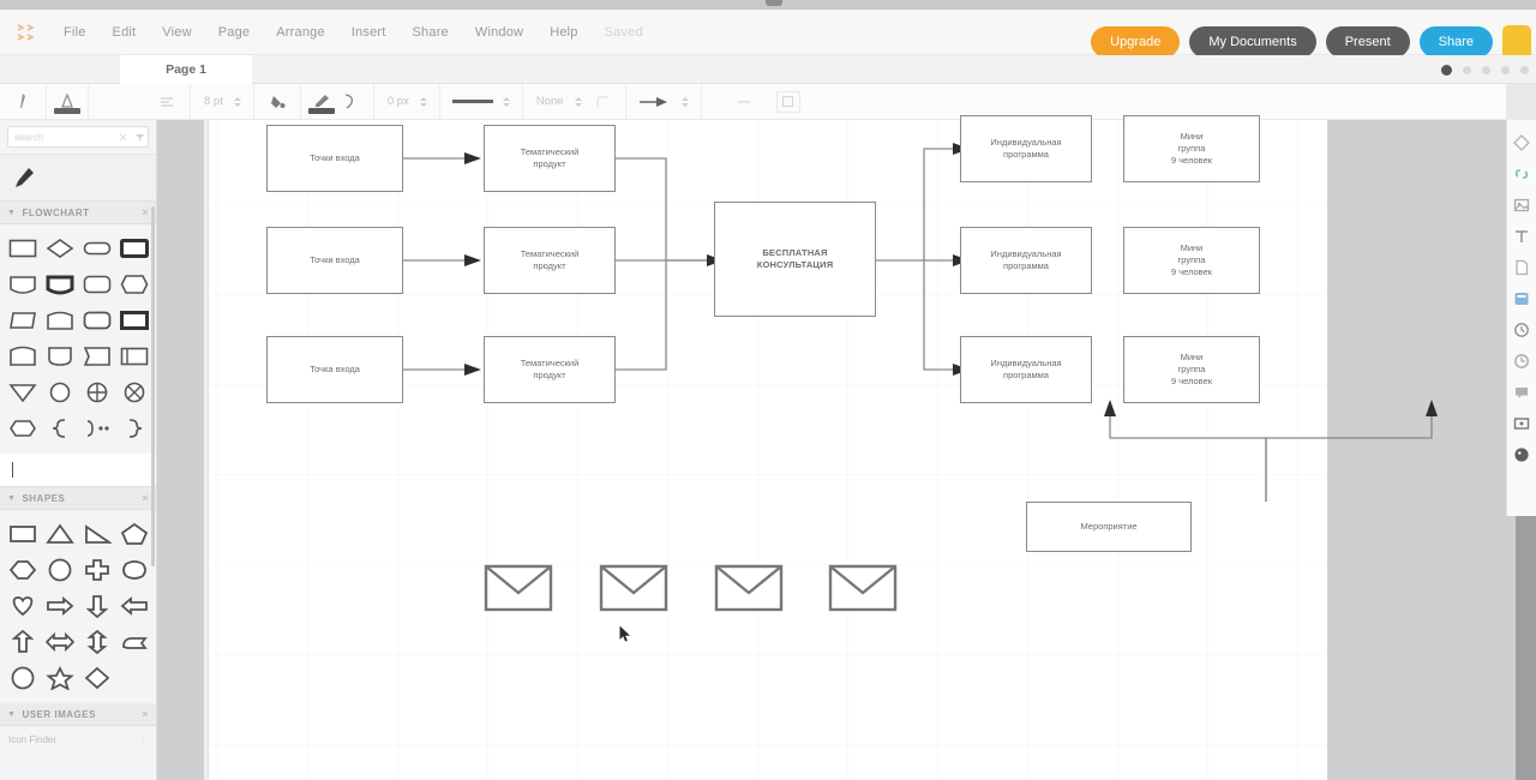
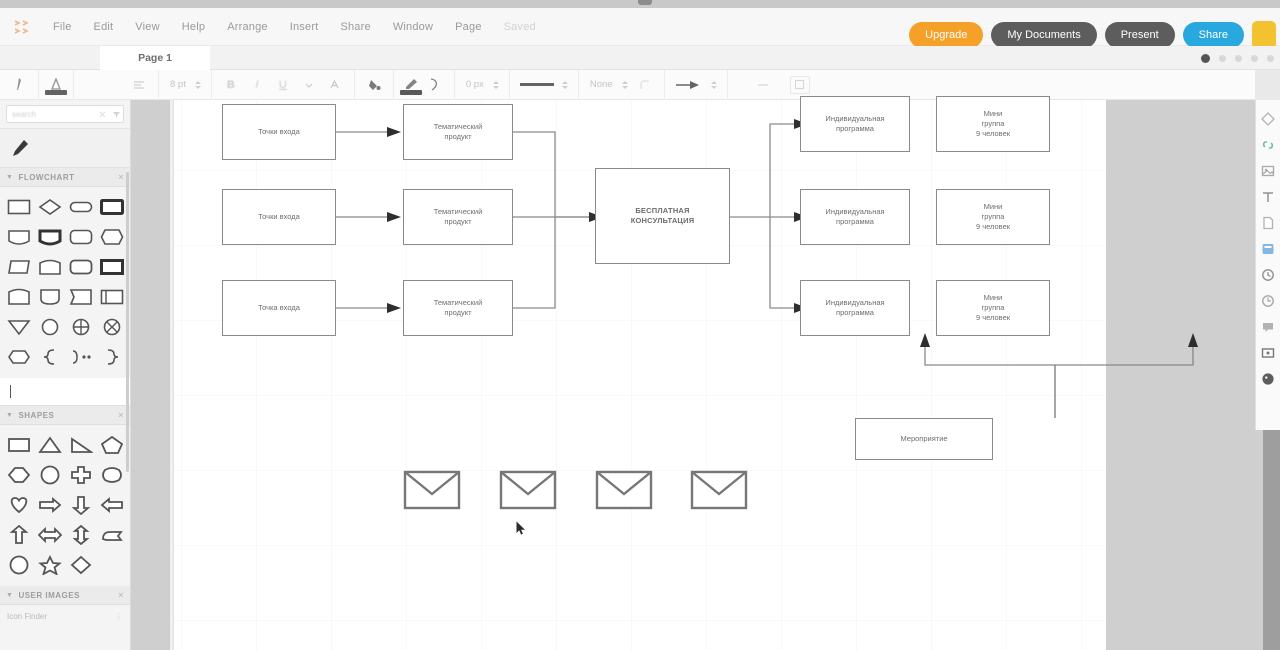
  File
  Edit
  View
- Page
+ Help
  Arrange
  Insert
  Share
  Window
- Help
+ Page
  Saved
  Upgrade
  My Documents
  Present
  Share
  Page 1
  8 pt
+ B
+ I
+ U
  0 px
  None
  search
  FLOWCHART
  ×
  SHAPES
  ×
  USER IMAGES
  ×
  Icon Finder
  Точки входа
  Точки входа
  Точка входа
  Тематический
  продукт
  Тематический
  продукт
  Тематический
  продукт
  БЕСПЛАТНАЯ
  КОНСУЛЬТАЦИЯ
  Индивидуальная
  программа
  Индивидуальная
  программа
  Индивидуальная
  программа
  Мини
  группа
  9 человек
  Мини
  группа
  9 человек
  Мини
  группа
  9 человек
  Мероприятие
